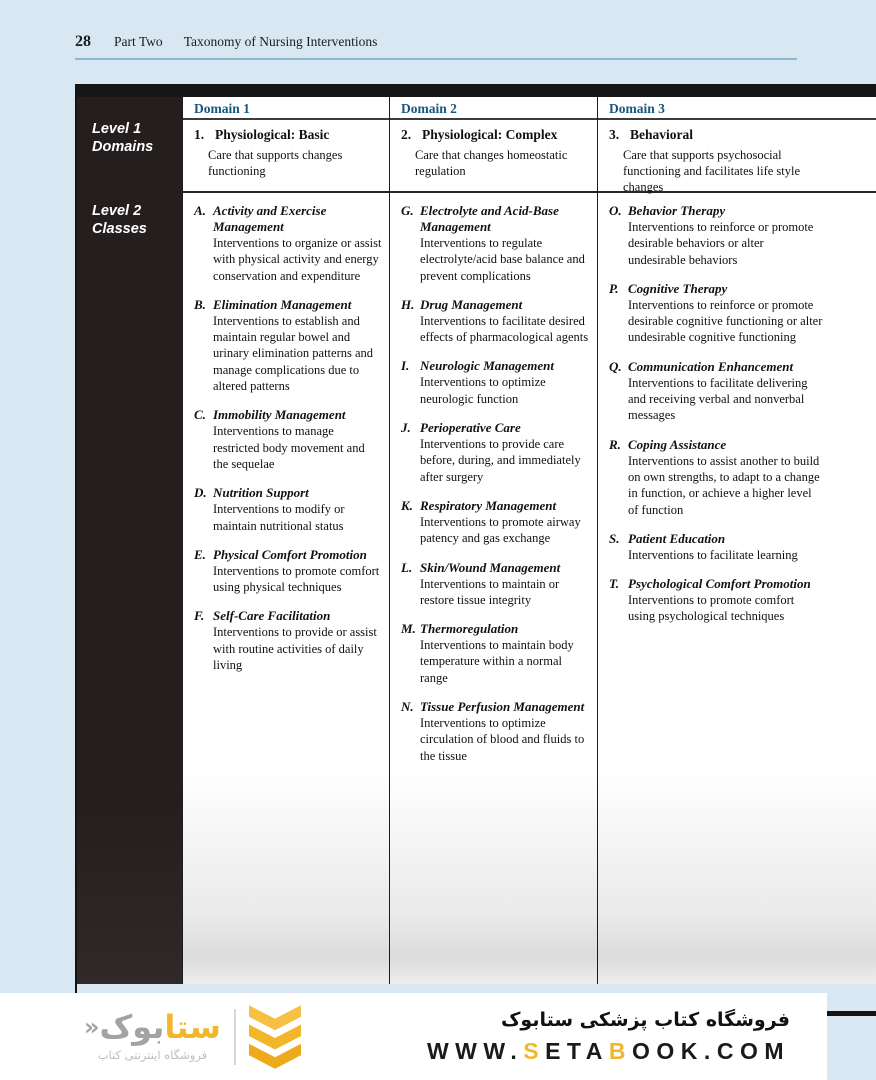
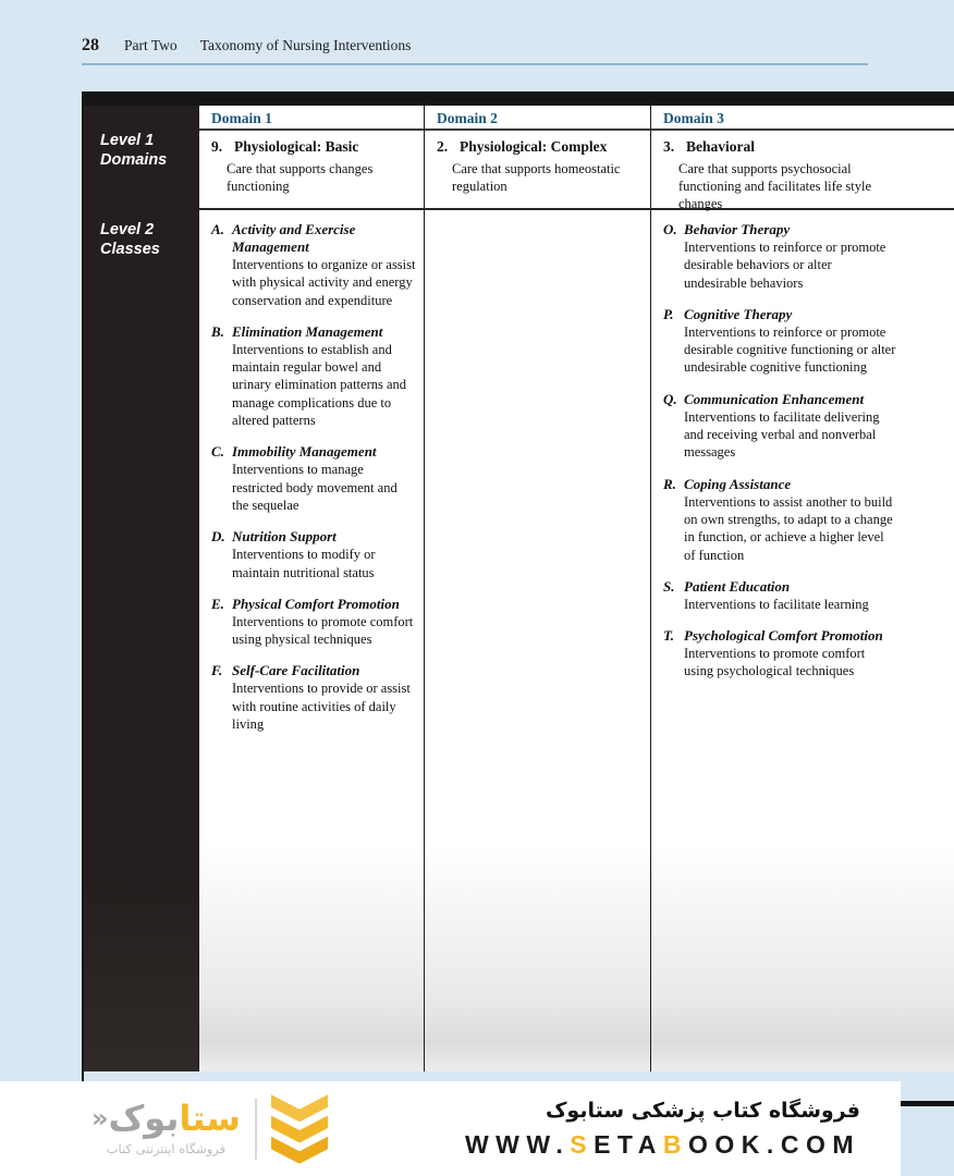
  28 Part Two Taxonomy of Nursing Interventions
  Level 1
  Domains
  Level 2
  Classes
  Domain 1
- 1.
+ 9.
  Physiological: Basic
  Care that supports changes functioning
  A.
  Activity and Exercise Management
  Interventions to organize or assist with physical activity and energy conservation and expenditure
  B.
  Elimination Management
  Interventions to establish and maintain regular bowel and urinary elimination patterns and manage complications due to altered patterns
  C.
  Immobility Management
  Interventions to manage restricted body movement and the sequelae
  D.
  Nutrition Support
  Interventions to modify or maintain nutritional status
  E.
  Physical Comfort Promotion
  Interventions to promote comfort using physical techniques
  F.
  Self-Care Facilitation
  Interventions to provide or assist with routine activities of daily living
  Domain 2
  2.
  Physiological: Complex
- Care that changes homeostatic regulation
+ Care that supports homeostatic regulation
- G.
- Electrolyte and Acid-Base Management
- Interventions to regulate electrolyte/acid base balance and prevent complications
- H.
- Drug Management
- Interventions to facilitate desired effects of pharmacological agents
- I.
- Neurologic Management
- Interventions to optimize neurologic function
- J.
- Perioperative Care
- Interventions to provide care before, during, and immediately after surgery
- K.
- Respiratory Management
- Interventions to promote airway patency and gas exchange
- L.
- Skin/Wound Management
- Interventions to maintain or restore tissue integrity
- M.
- Thermoregulation
- Interventions to maintain body temperature within a normal range
- N.
- Tissue Perfusion Management
- Interventions to optimize circulation of blood and fluids to the tissue
  Domain 3
  3.
  Behavioral
  Care that supports psychosocial functioning and facilitates life style changes
  O.
  Behavior Therapy
  Interventions to reinforce or promote desirable behaviors or alter undesirable behaviors
  P.
  Cognitive Therapy
  Interventions to reinforce or promote desirable cognitive functioning or alter undesirable cognitive functioning
  Q.
  Communication Enhancement
  Interventions to facilitate delivering and receiving verbal and nonverbal messages
  R.
  Coping Assistance
  Interventions to assist another to build on own strengths, to adapt to a change in function, or achieve a higher level of function
  S.
  Patient Education
  Interventions to facilitate learning
  T.
  Psychological Comfort Promotion
  Interventions to promote comfort using psychological techniques
  ستابوک«
  فروشگاه اینترنتی کتاب
  فروشگاه کتاب پزشکی ستابوک
  WWW.SETABOOK.COM
